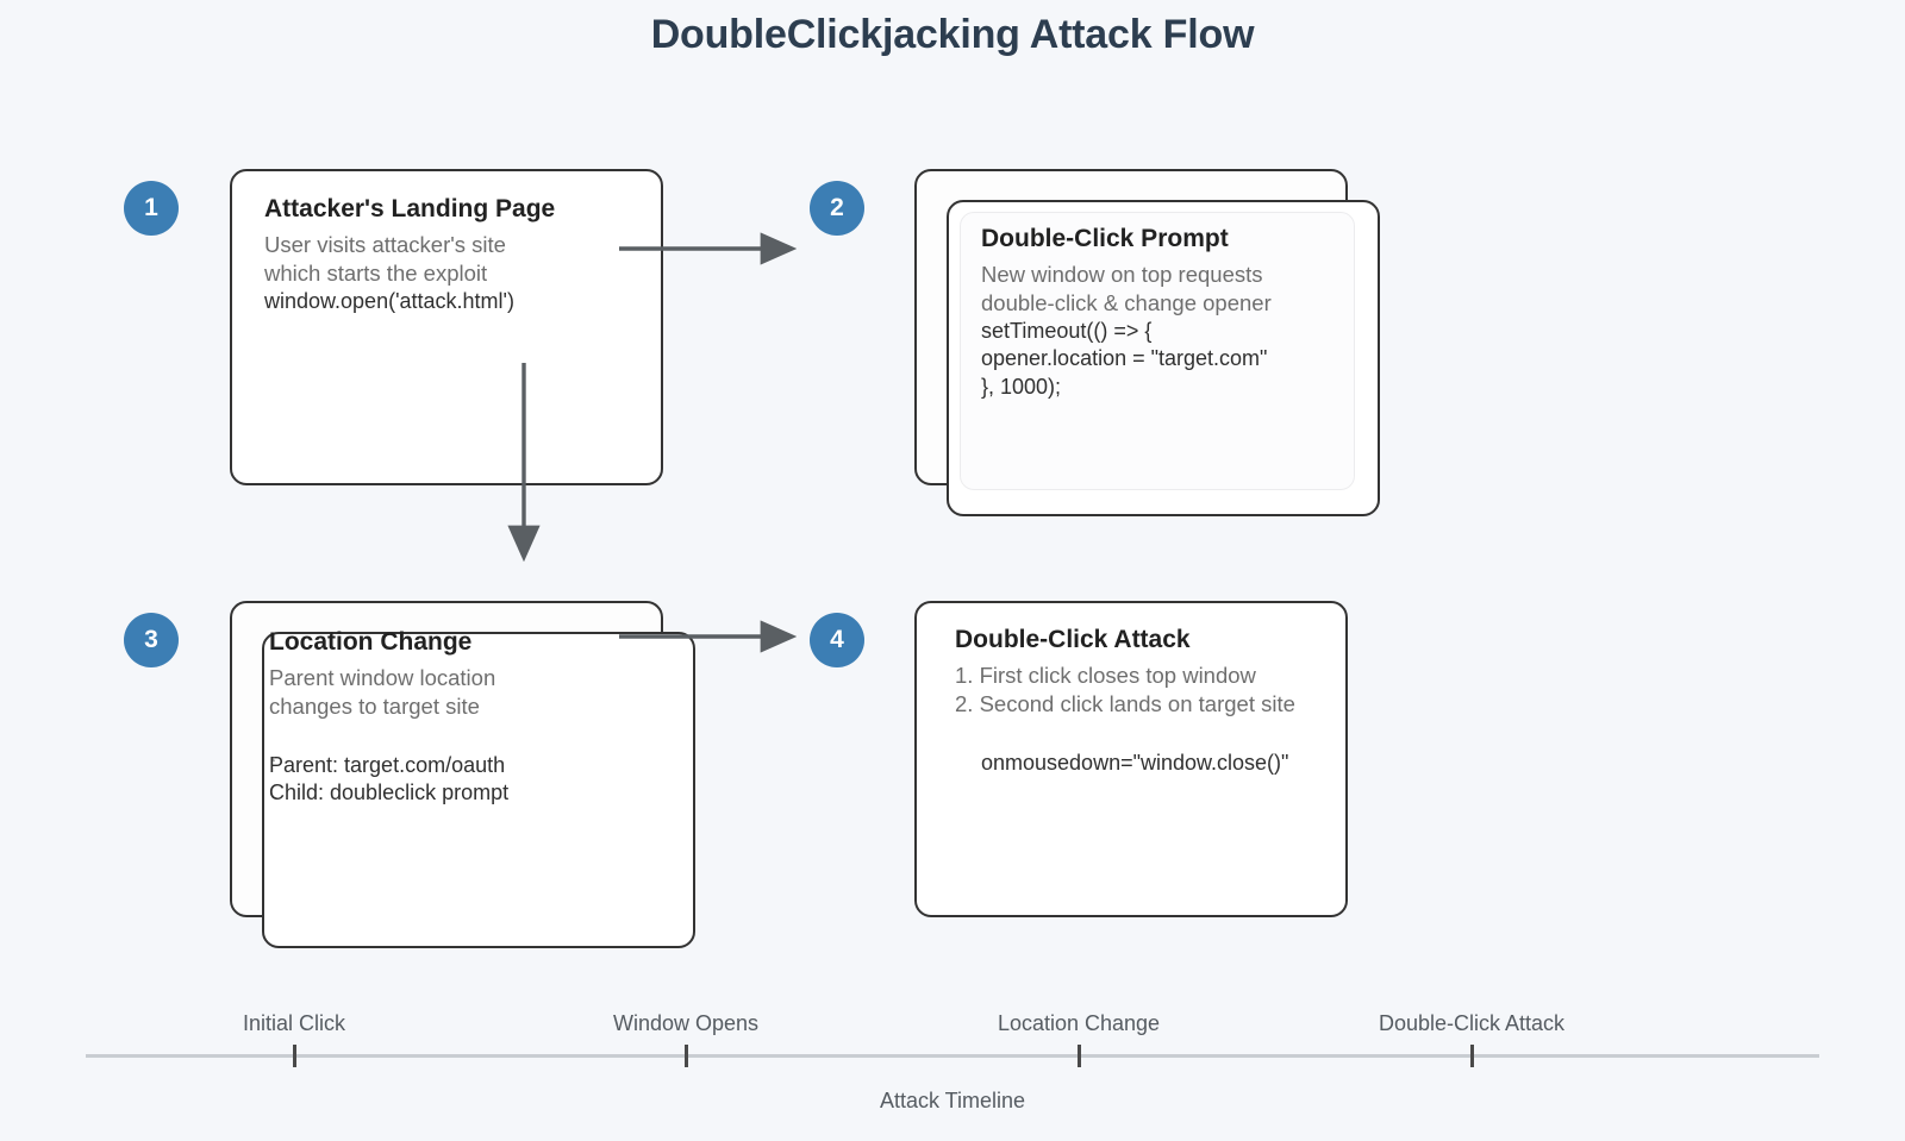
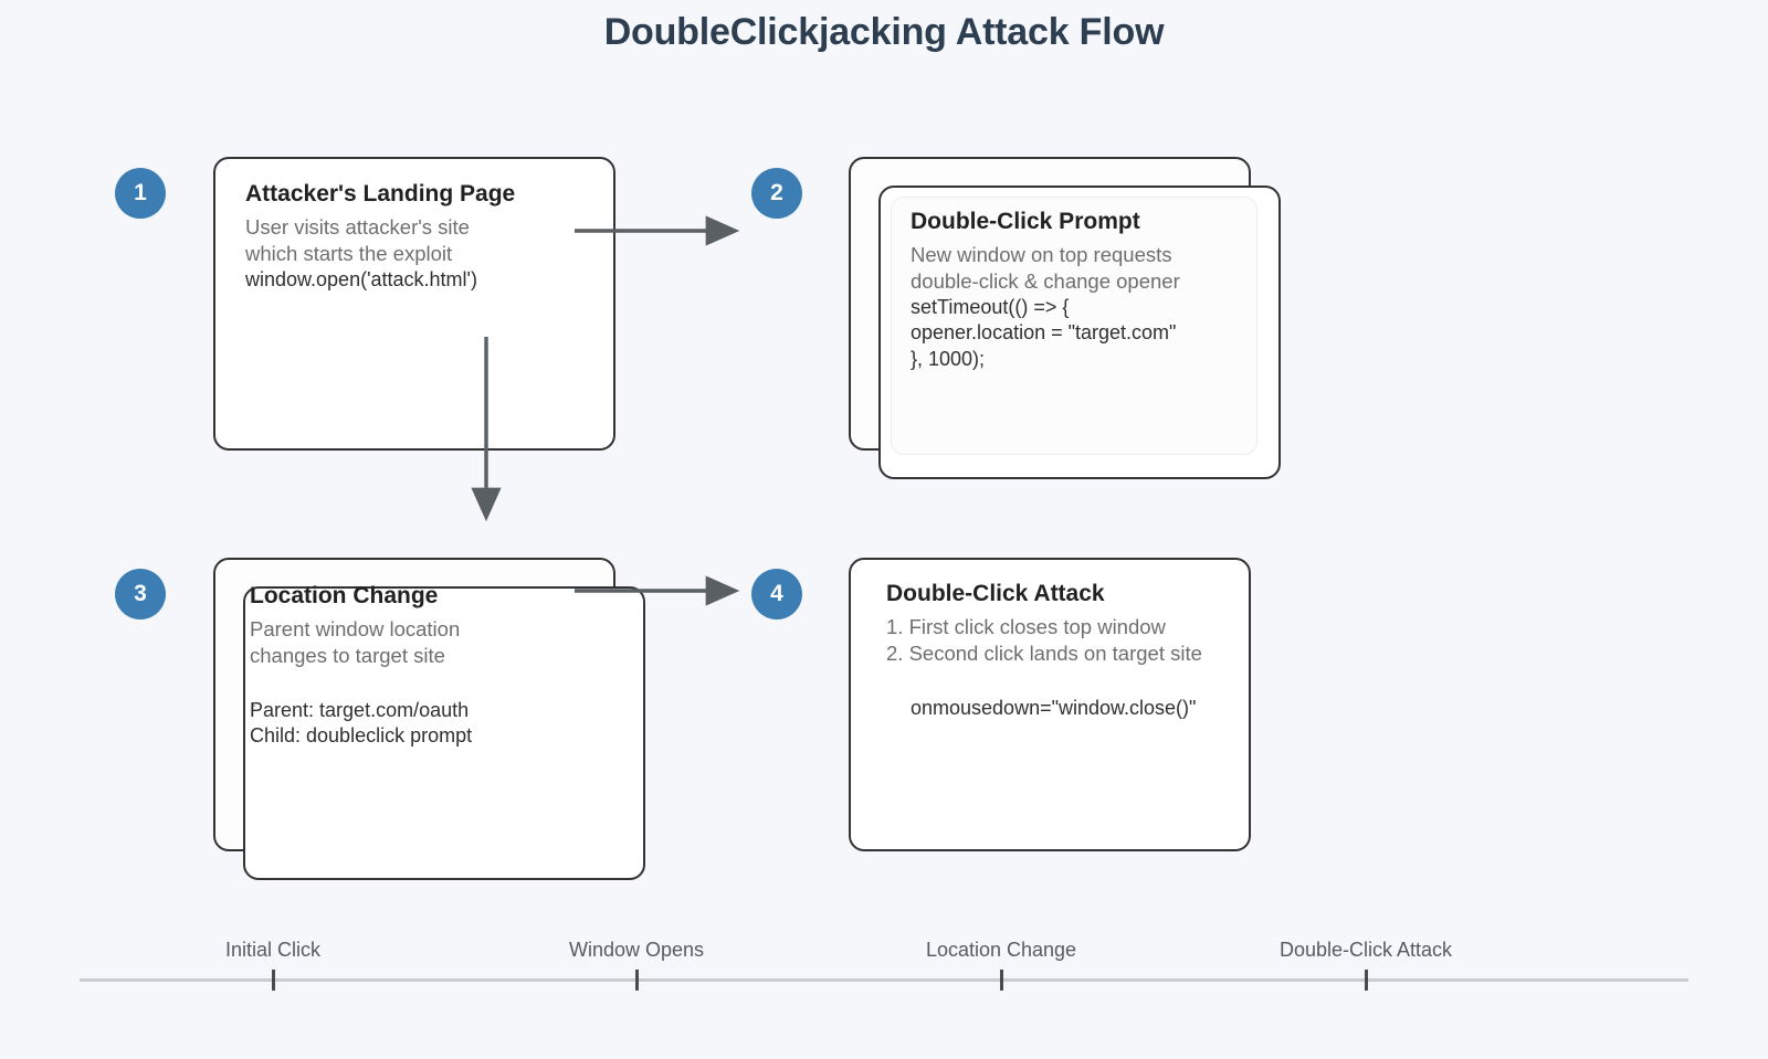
  DoubleClickjacking Attack Flow
  1
  Attacker's Landing Page
  User visits attacker's site
  which starts the exploit
  window.open('attack.html')
  2
  Double-Click Prompt
  New window on top requests
  double-click & change opener
  setTimeout(() => {
  opener.location = "target.com"
  }, 1000);
  4
  3
  Location Change
  Parent window location
  changes to target site
  Parent: target.com/oauth
  Child: doubleclick prompt
  ‘
  Double-Click Attack
  1. First click closes top window
  2. Second click lands on target site
  onmousedown="window.close()"
  Initial Click
  Window Opens
  Location Change
  Double-Click Attack
- Attack Timeline
